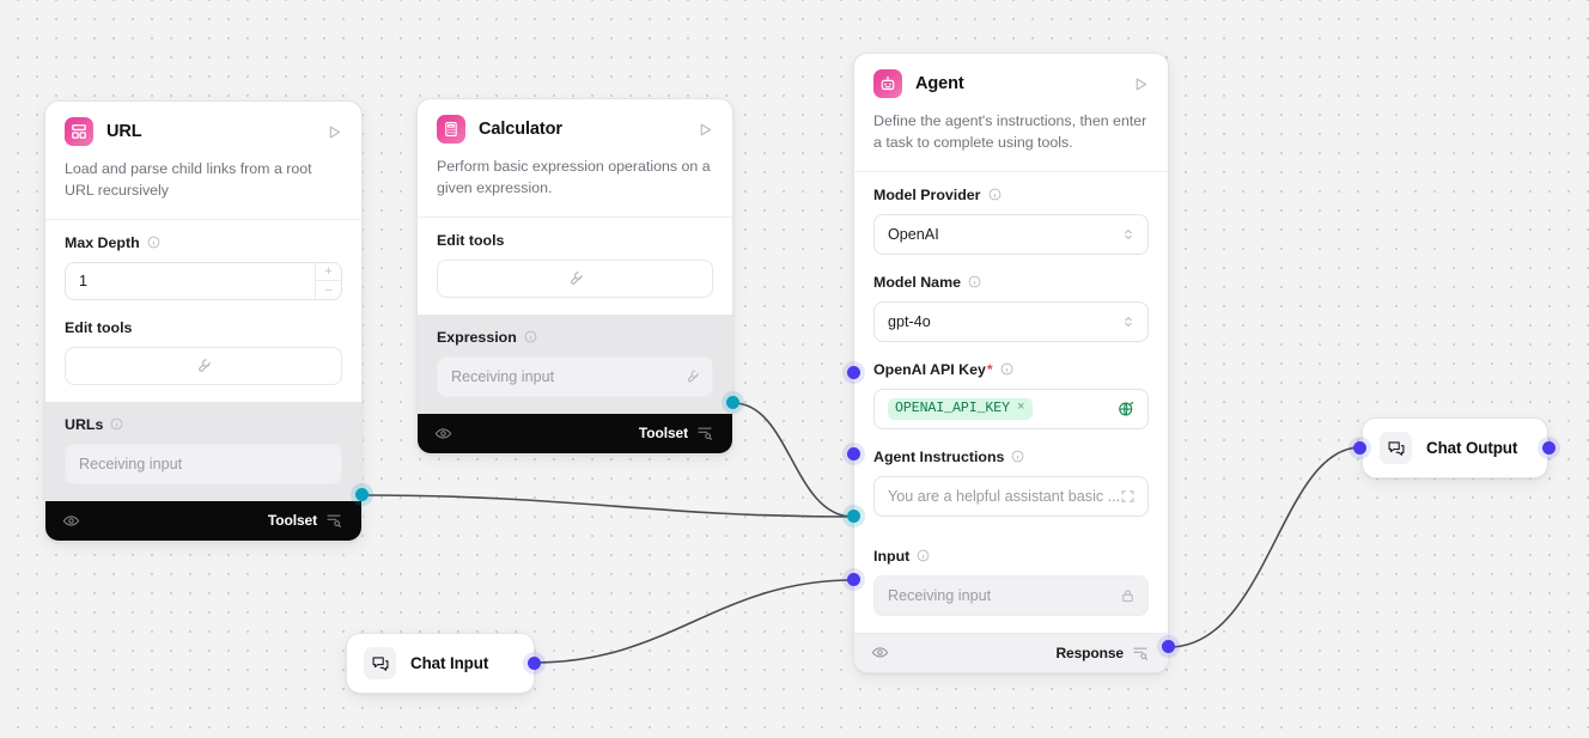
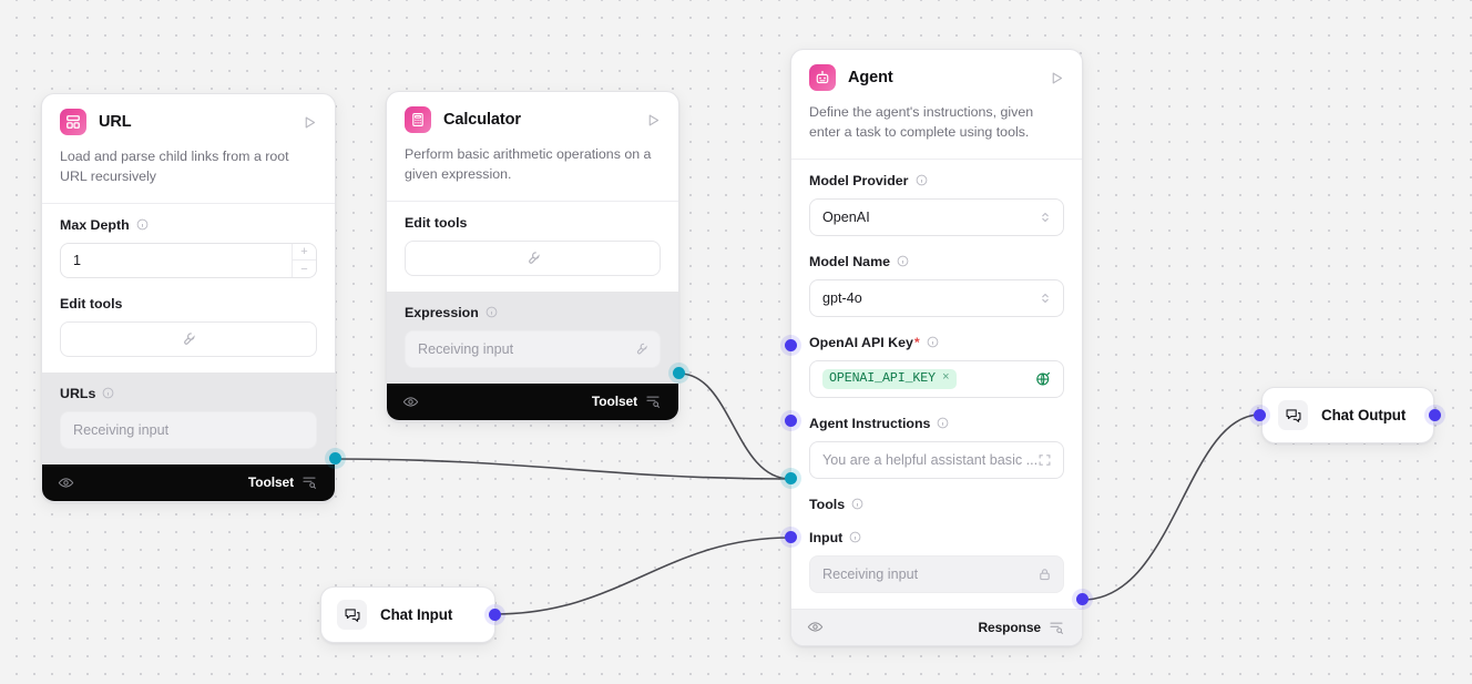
  URL
  Load and parse child links from a root URL recursively
  Max Depth
  1
  +
  −
  Edit tools
  URLs
  Receiving input
  Toolset
  Calculator
- Perform basic expression operations on a given expression.
+ Perform basic arithmetic operations on a given expression.
  Edit tools
  Expression
  Receiving input
  Toolset
  Agent
- Define the agent's instructions, then enter a task to complete using tools.
+ Define the agent's instructions, given enter a task to complete using tools.
  Model Provider
  OpenAI
  Model Name
  gpt-4o
  OpenAI API Key
  *
  OPENAI_API_KEY
  ×
  Agent Instructions
  You are a helpful assistant basic ...
+ Tools
  Input
  Receiving input
  Response
  Chat Input
  Chat Output
